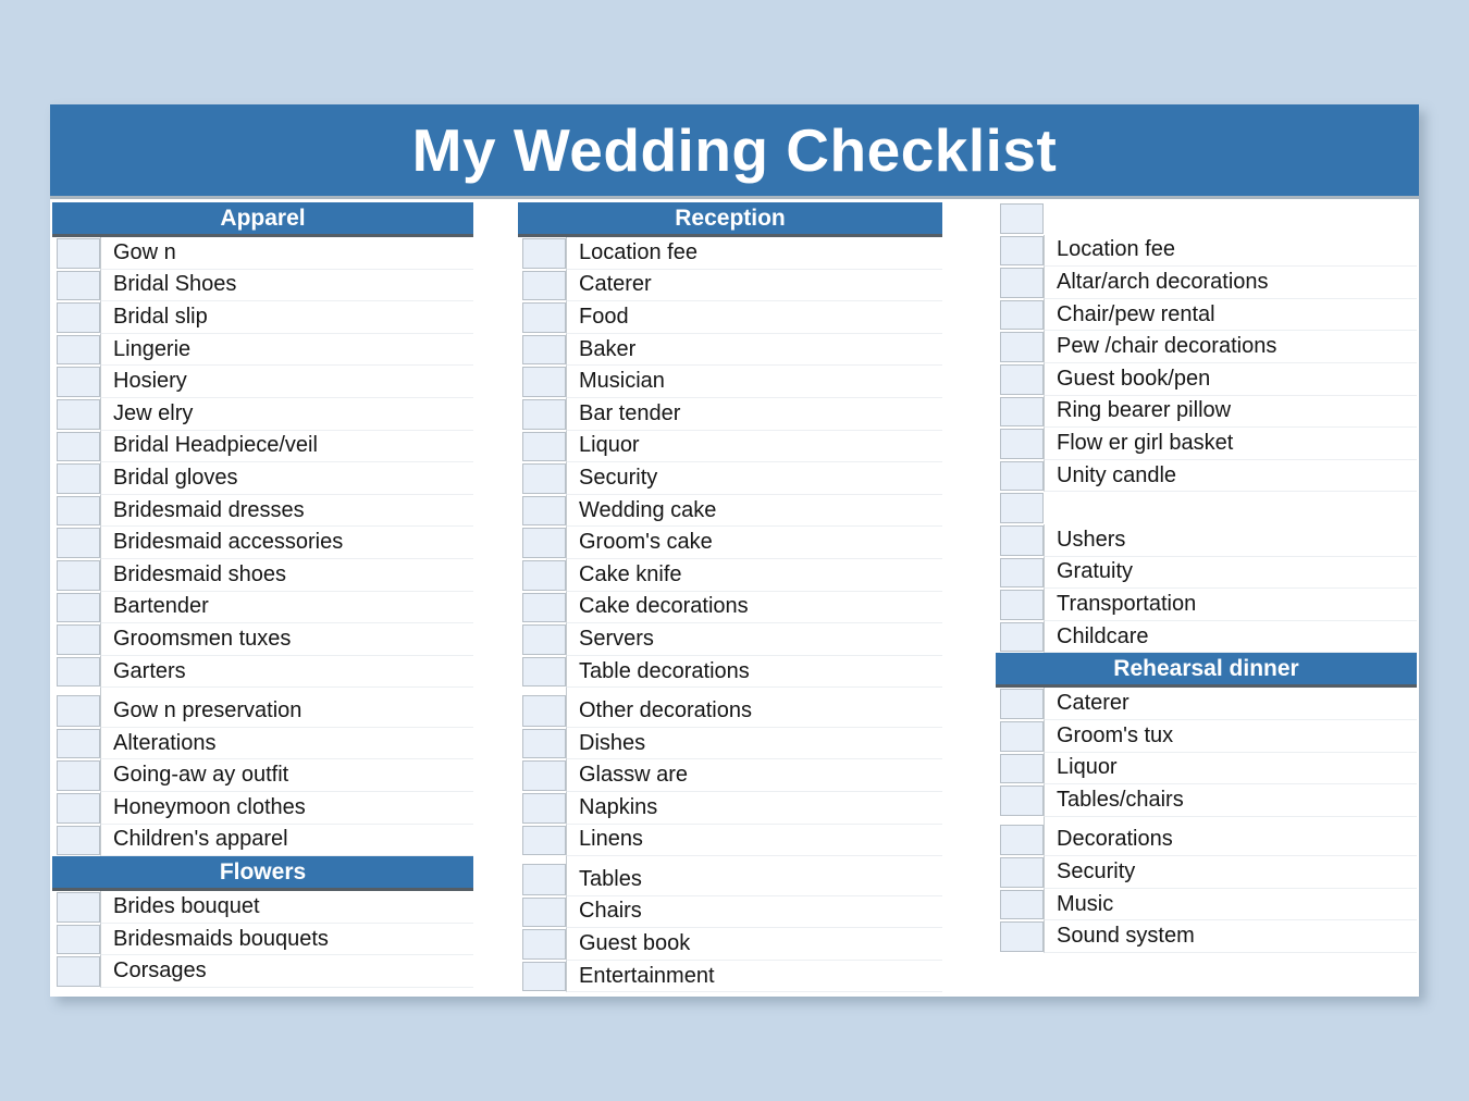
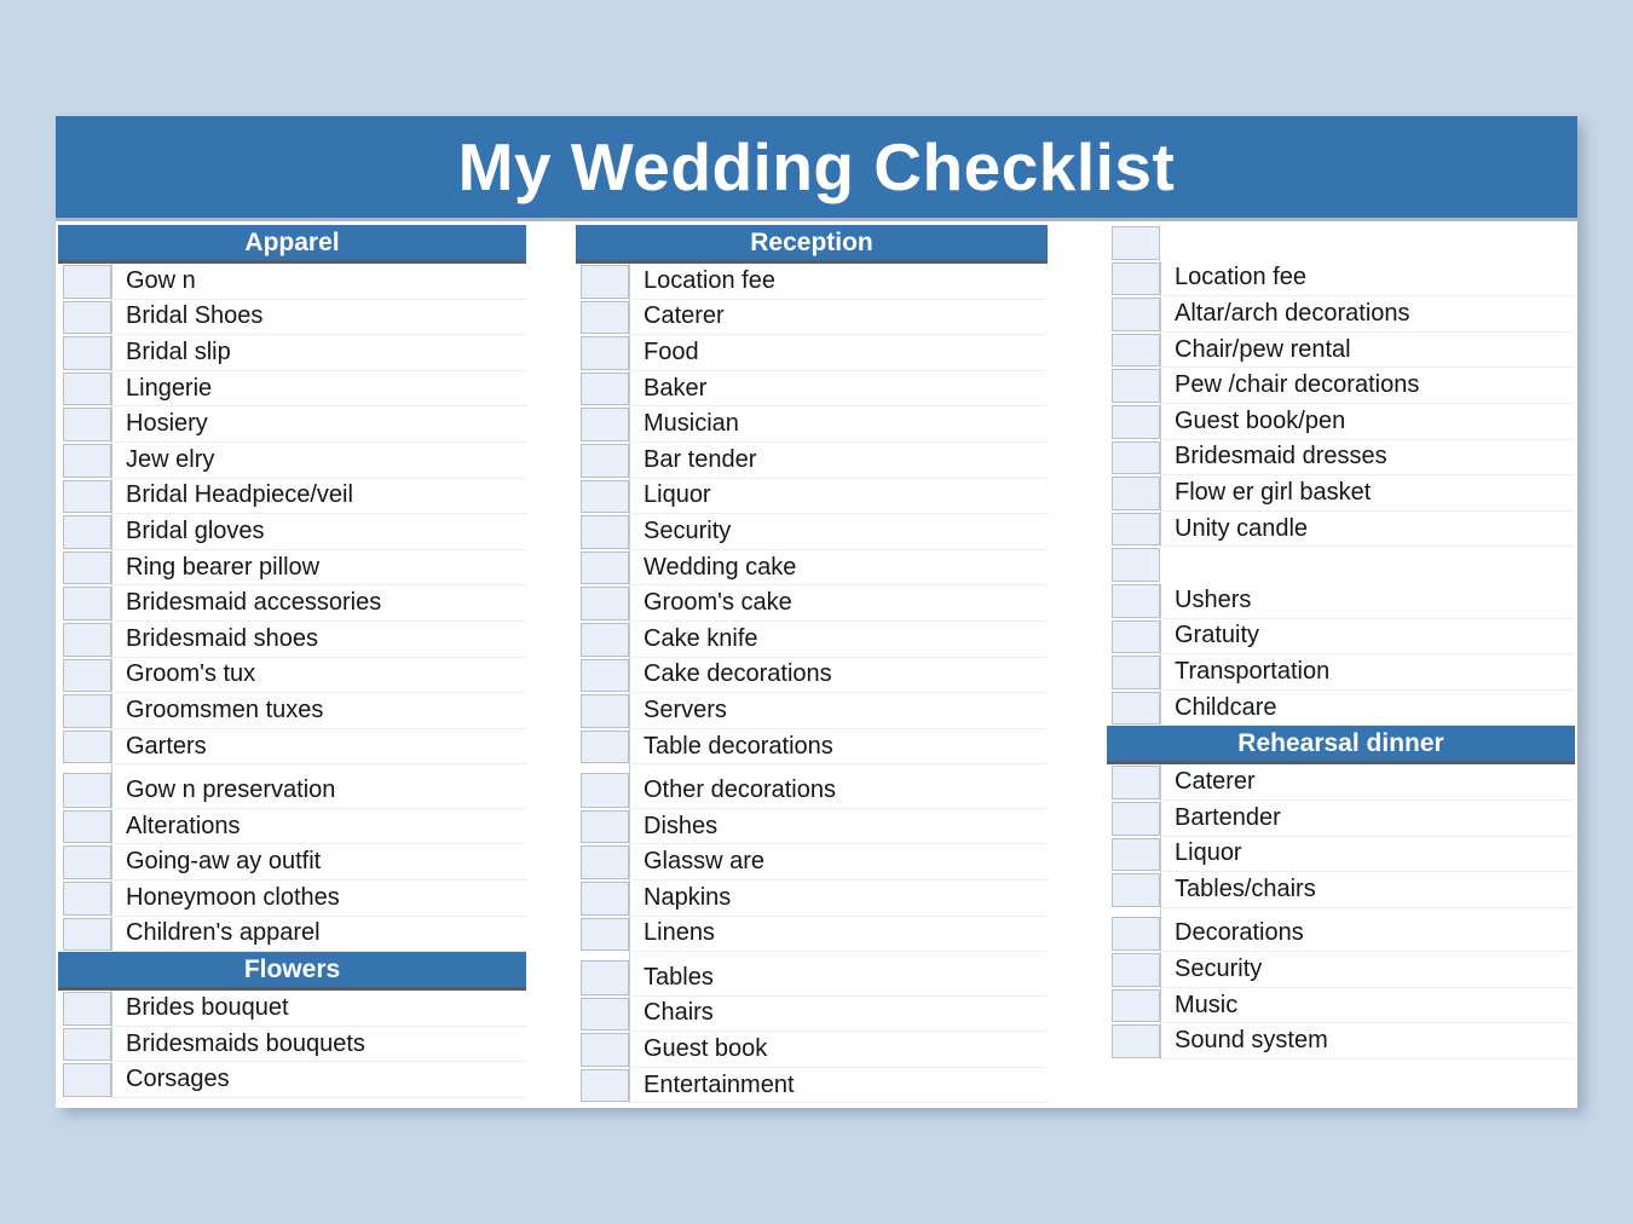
  My Wedding Checklist
  Apparel
  Gow n
  Bridal Shoes
  Bridal slip
  Lingerie
  Hosiery
  Jew elry
  Bridal Headpiece/veil
  Bridal gloves
- Bridesmaid dresses
+ Ring bearer pillow
  Bridesmaid accessories
  Bridesmaid shoes
- Bartender
+ Groom's tux
  Groomsmen tuxes
  Garters
  Gow n preservation
  Alterations
  Going-aw ay outfit
  Honeymoon clothes
  Children's apparel
  Flowers
  Brides bouquet
  Bridesmaids bouquets
  Corsages
  Reception
  Location fee
  Caterer
  Food
  Baker
  Musician
  Bar tender
  Liquor
  Security
  Wedding cake
  Groom's cake
  Cake knife
  Cake decorations
  Servers
  Table decorations
  Other decorations
  Dishes
  Glassw are
  Napkins
  Linens
  Tables
  Chairs
  Guest book
  Entertainment
  Location fee
  Altar/arch decorations
  Chair/pew rental
  Pew /chair decorations
  Guest book/pen
- Ring bearer pillow
+ Bridesmaid dresses
  Flow er girl basket
  Unity candle
  Ushers
  Gratuity
  Transportation
  Childcare
  Rehearsal dinner
  Caterer
- Groom's tux
+ Bartender
  Liquor
  Tables/chairs
  Decorations
  Security
  Music
  Sound system
